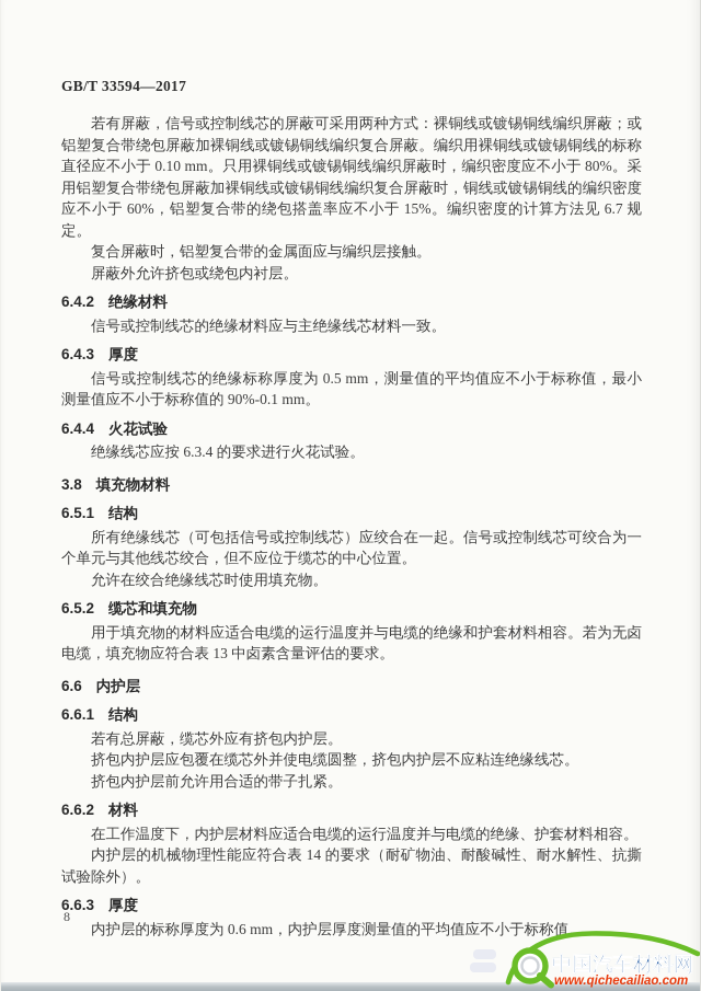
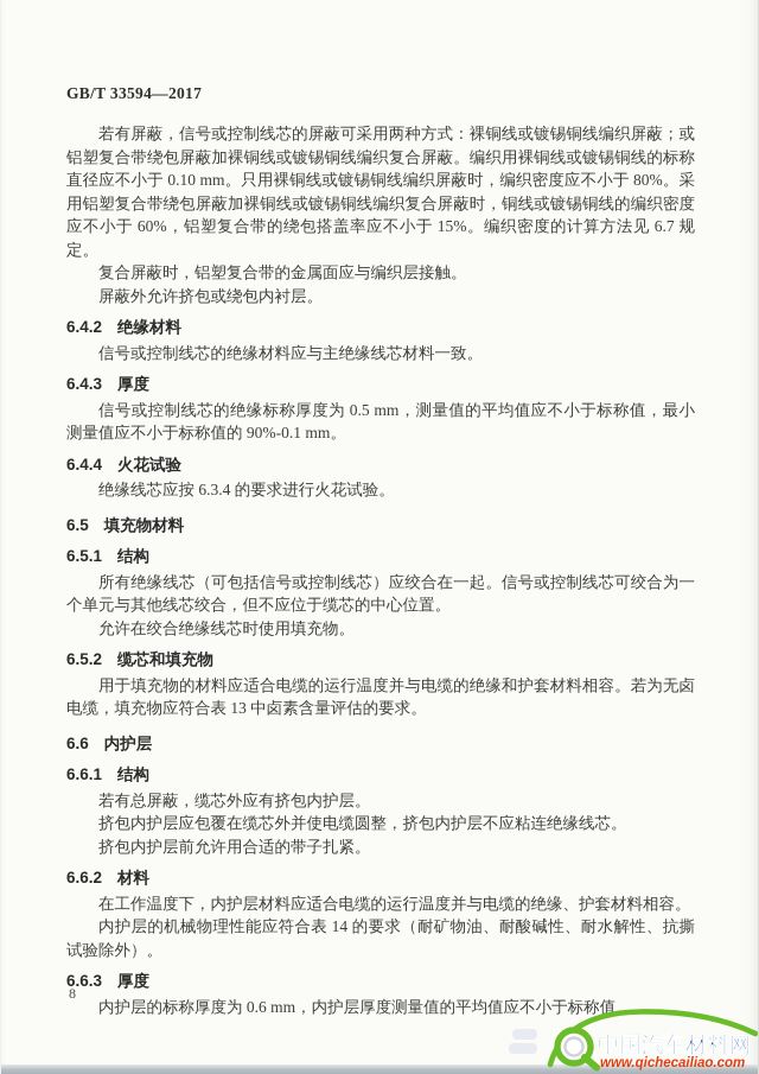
  GB/T 33594—2017
  若有屏蔽，信号或控制线芯的屏蔽可采用两种方式：裸铜线或镀锡铜线编织屏蔽；或铝塑复合带绕包屏蔽加裸铜线或镀锡铜线编织复合屏蔽。编织用裸铜线或镀锡铜线的标称直径应不小于 0.10 mm。只用裸铜线或镀锡铜线编织屏蔽时，编织密度应不小于 80%。采用铝塑复合带绕包屏蔽加裸铜线或镀锡铜线编织复合屏蔽时，铜线或镀锡铜线的编织密度应不小于 60%，铝塑复合带的绕包搭盖率应不小于 15%。编织密度的计算方法见 6.7 规定。
  复合屏蔽时，铝塑复合带的金属面应与编织层接触。
  屏蔽外允许挤包或绕包内衬层。
  6.4.2
  绝缘材料
  信号或控制线芯的绝缘材料应与主绝缘线芯材料一致。
  6.4.3
  厚度
  信号或控制线芯的绝缘标称厚度为 0.5 mm，测量值的平均值应不小于标称值，最小测量值应不小于标称值的 90%-0.1 mm。
  6.4.4
  火花试验
  绝缘线芯应按 6.3.4 的要求进行火花试验。
- 3.8
+ 6.5
  填充物材料
  6.5.1
  结构
  所有绝缘线芯（可包括信号或控制线芯）应绞合在一起。信号或控制线芯可绞合为一个单元与其他线芯绞合，但不应位于缆芯的中心位置。
  允许在绞合绝缘线芯时使用填充物。
  6.5.2
  缆芯和填充物
  用于填充物的材料应适合电缆的运行温度并与电缆的绝缘和护套材料相容。若为无卤电缆，填充物应符合表 13 中卤素含量评估的要求。
  6.6
  内护层
  6.6.1
  结构
  若有总屏蔽，缆芯外应有挤包内护层。
  挤包内护层应包覆在缆芯外并使电缆圆整，挤包内护层不应粘连绝缘线芯。
  挤包内护层前允许用合适的带子扎紧。
  6.6.2
  材料
  在工作温度下，内护层材料应适合电缆的运行温度并与电缆的绝缘、护套材料相容。
  内护层的机械物理性能应符合表 14 的要求（耐矿物油、耐酸碱性、耐水解性、抗撕试验除外）。
  6.6.3
  厚度
  内护层的标称厚度为 0.6 mm，内护层厚度测量值的平均值应不小于标称值。
  8
  中国汽车材料网
  www.qichecailiao.com
